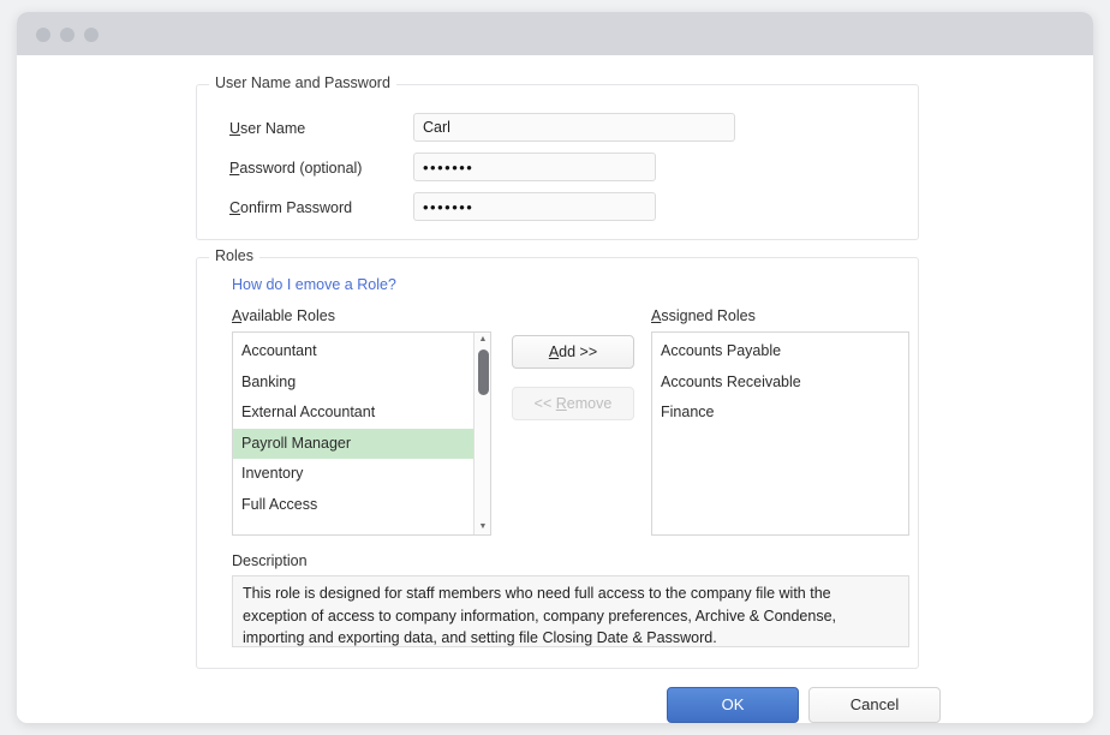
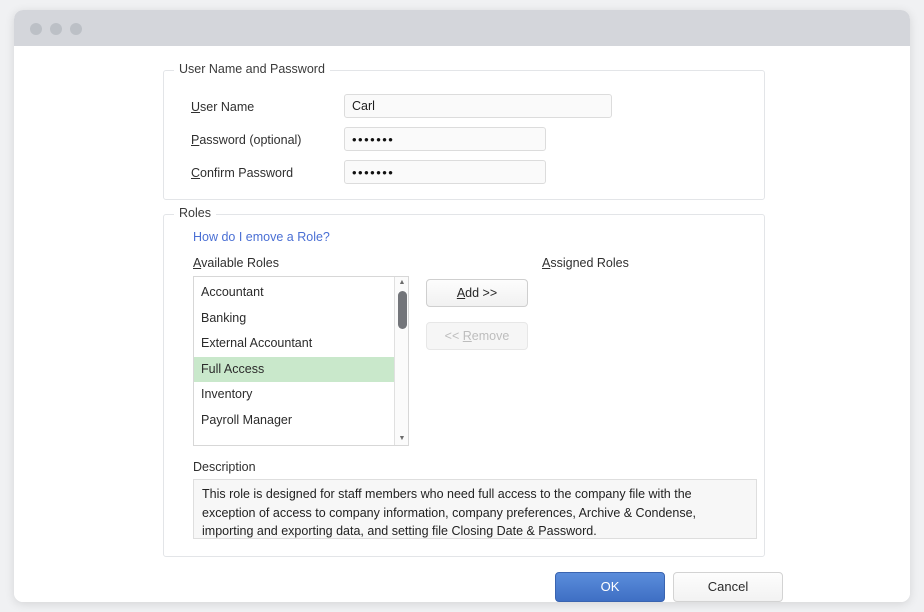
  User Name and Password
  User Name
  Carl
  Password (optional)
  •••••••
  Confirm Password
  •••••••
  Roles
  How do I emove a Role?
  Available Roles
  Assigned Roles
  Accountant
  Banking
  External Accountant
- Payroll Manager
+ Full Access
  Inventory
- Full Access
+ Payroll Manager
- Accounts Payable
- Accounts Receivable
- Finance
  Add >>
  << Remove
  Description
  This role is designed for staff members who need full access to the company file with the exception of access to company information, company preferences, Archive & Condense, importing and exporting data, and setting file Closing Date & Password.
  OK
  Cancel
